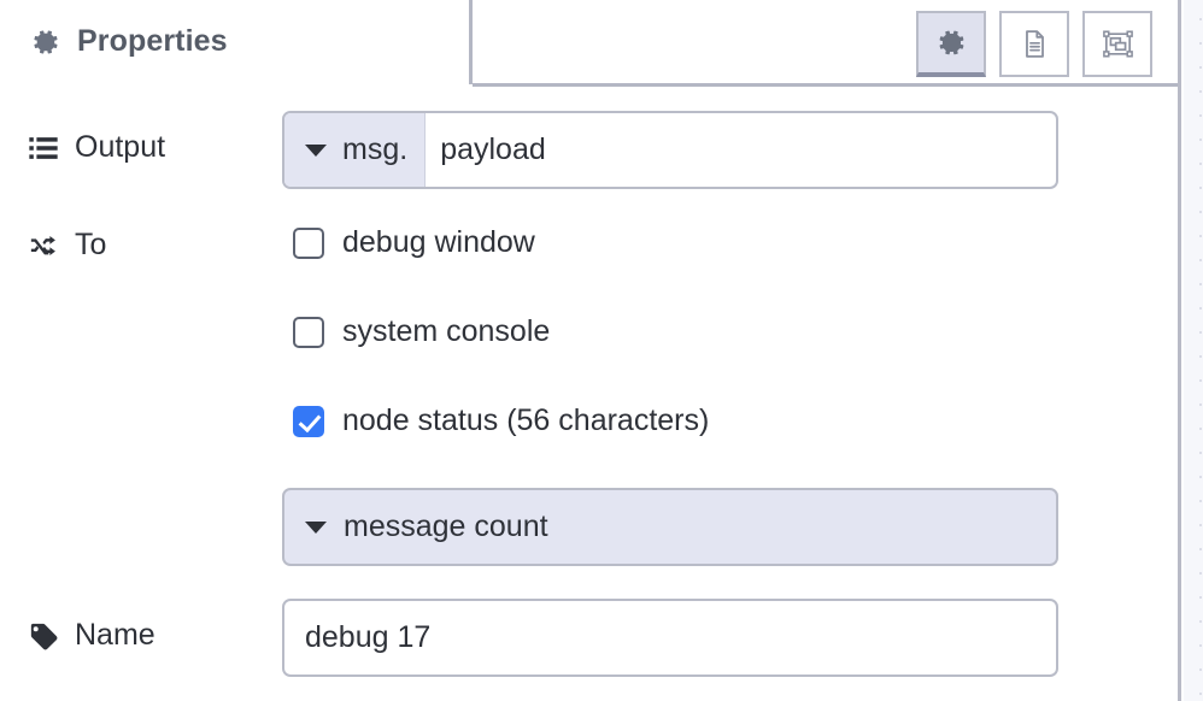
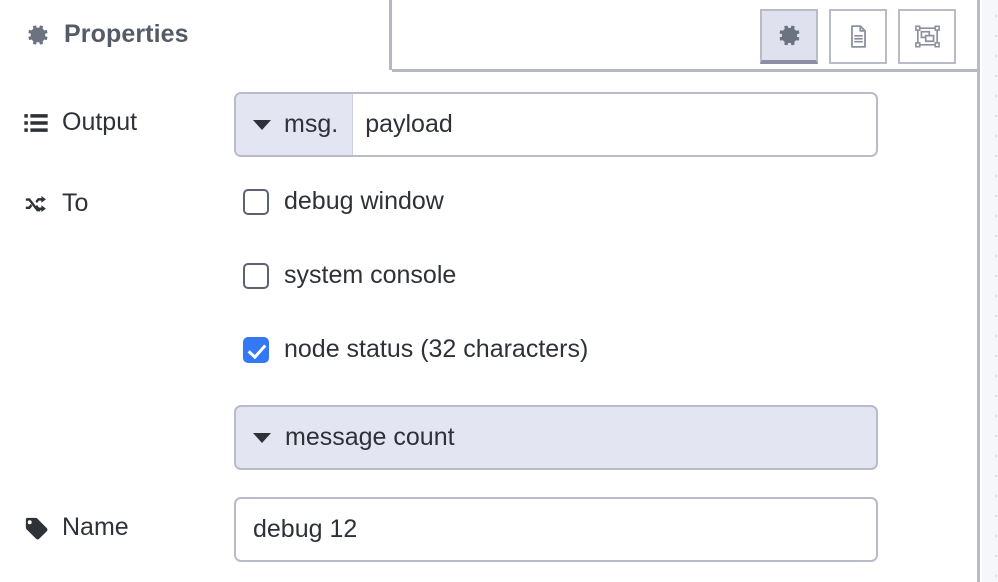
  Properties
  Output
  msg.
  payload
  To
  debug window
  system console
- node status (56 characters)
+ node status (32 characters)
  message count
  Name
- debug 17
+ debug 12
